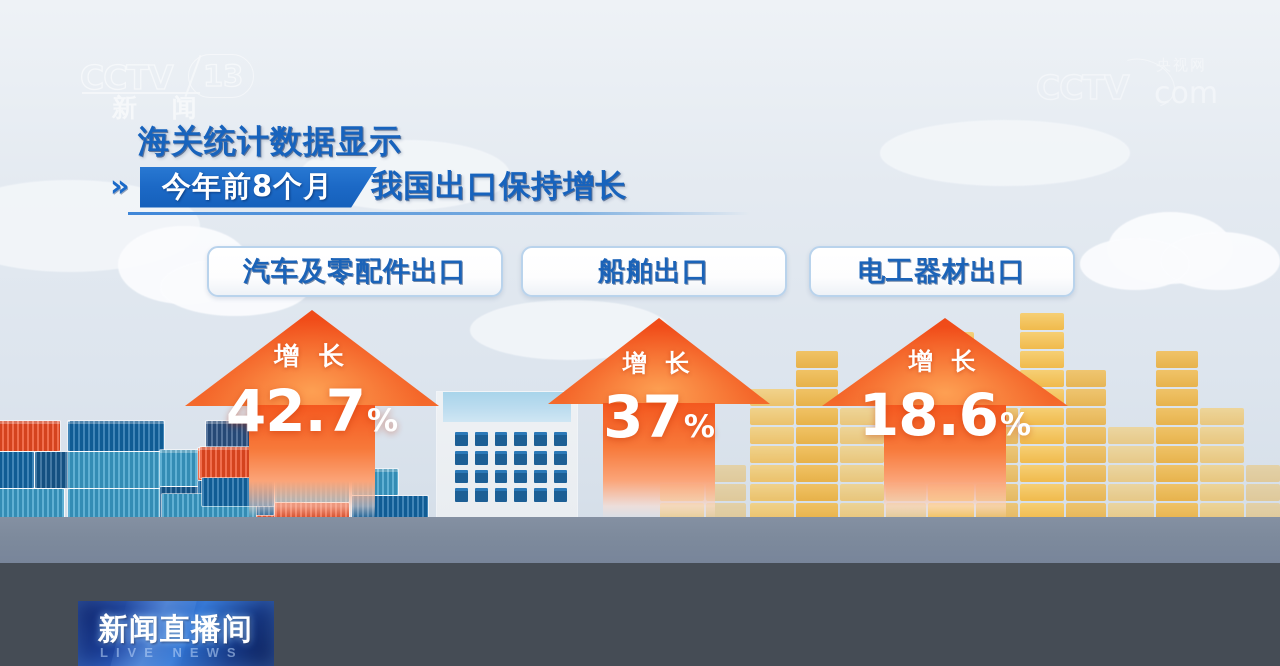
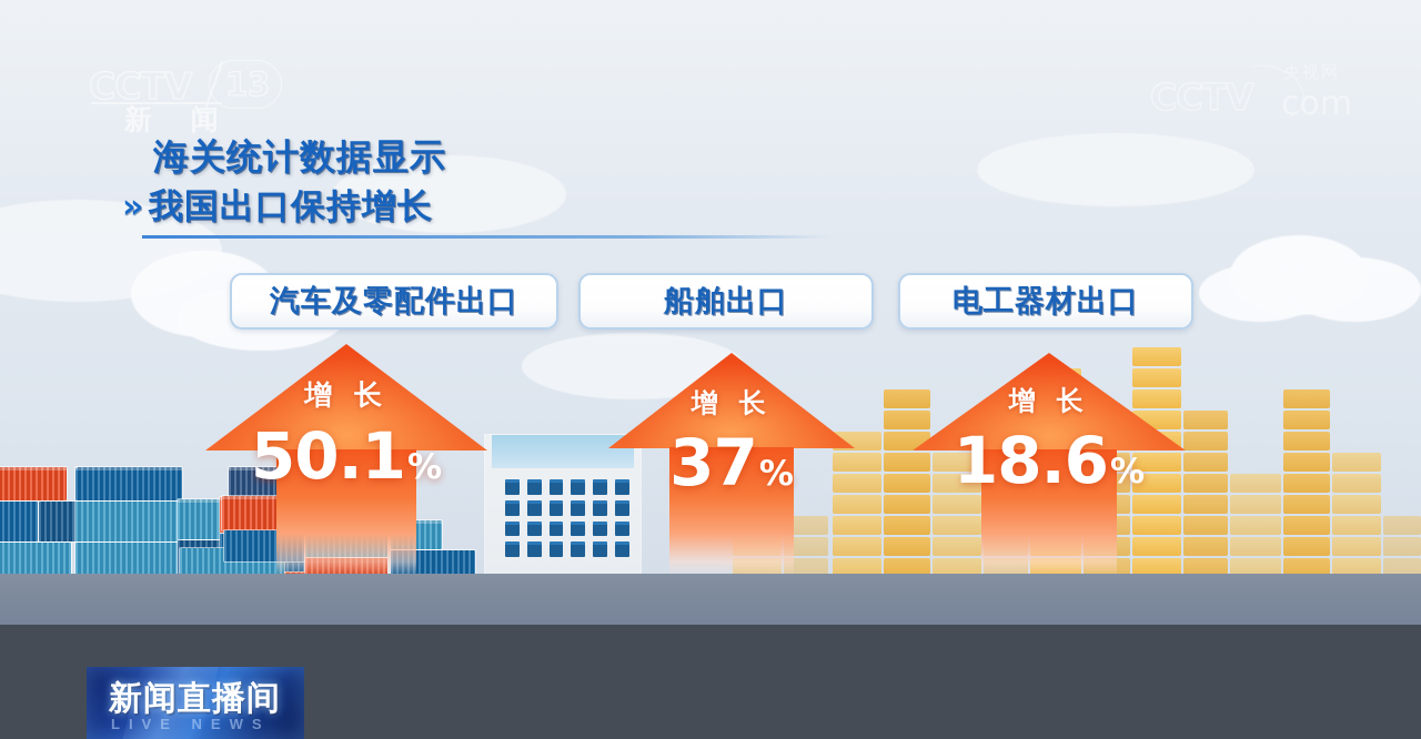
  增 长
- 42.7
+ 50.1
  %
  增 长
  37
  %
  增 长
  18.6
  %
  汽车及零配件出口
  船舶出口
  电工器材出口
  海关统计数据显示
  »
- 今年前8个月
  我国出口保持增长
  新闻直播间
  LIVE NEWS
